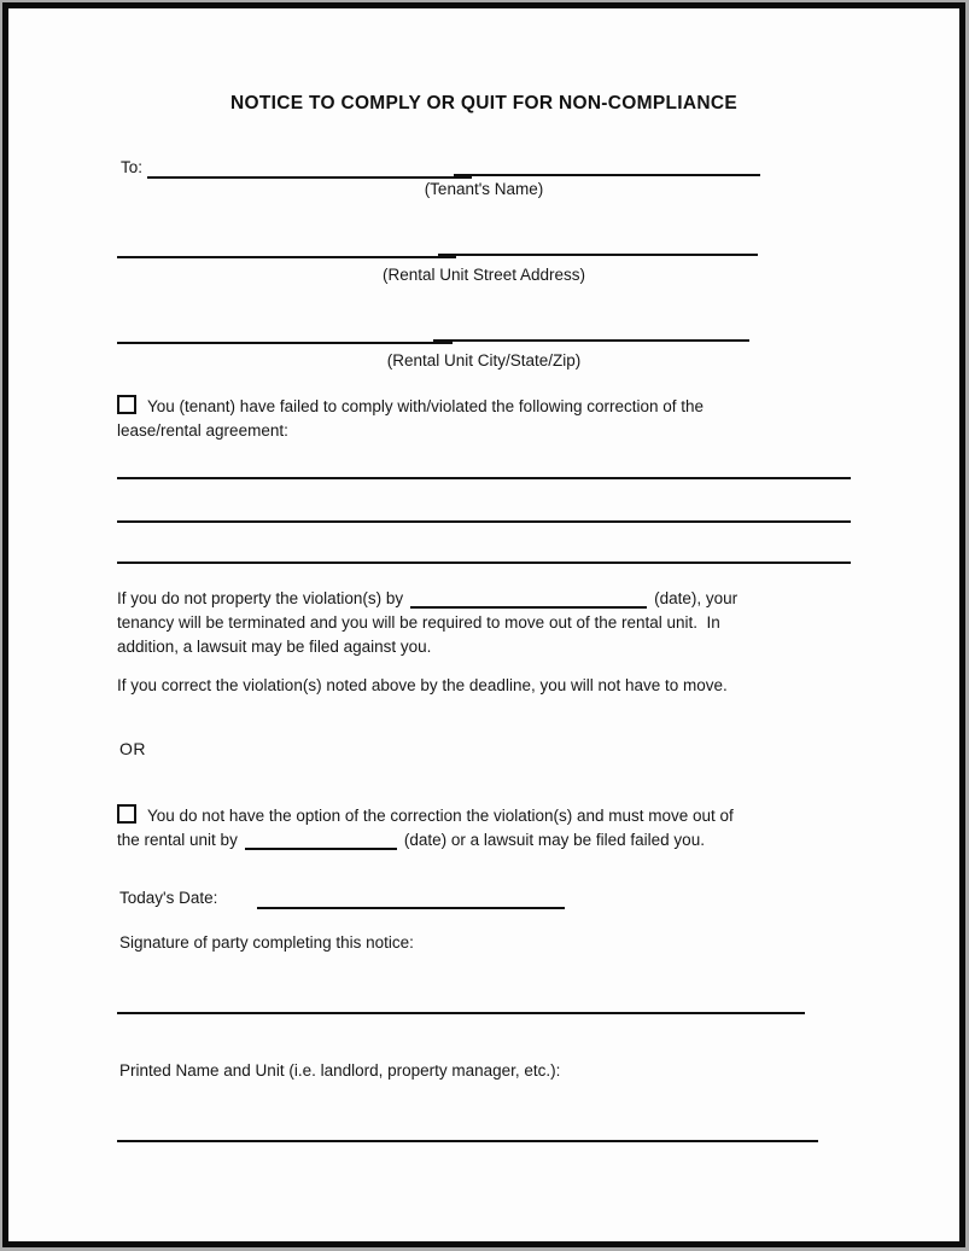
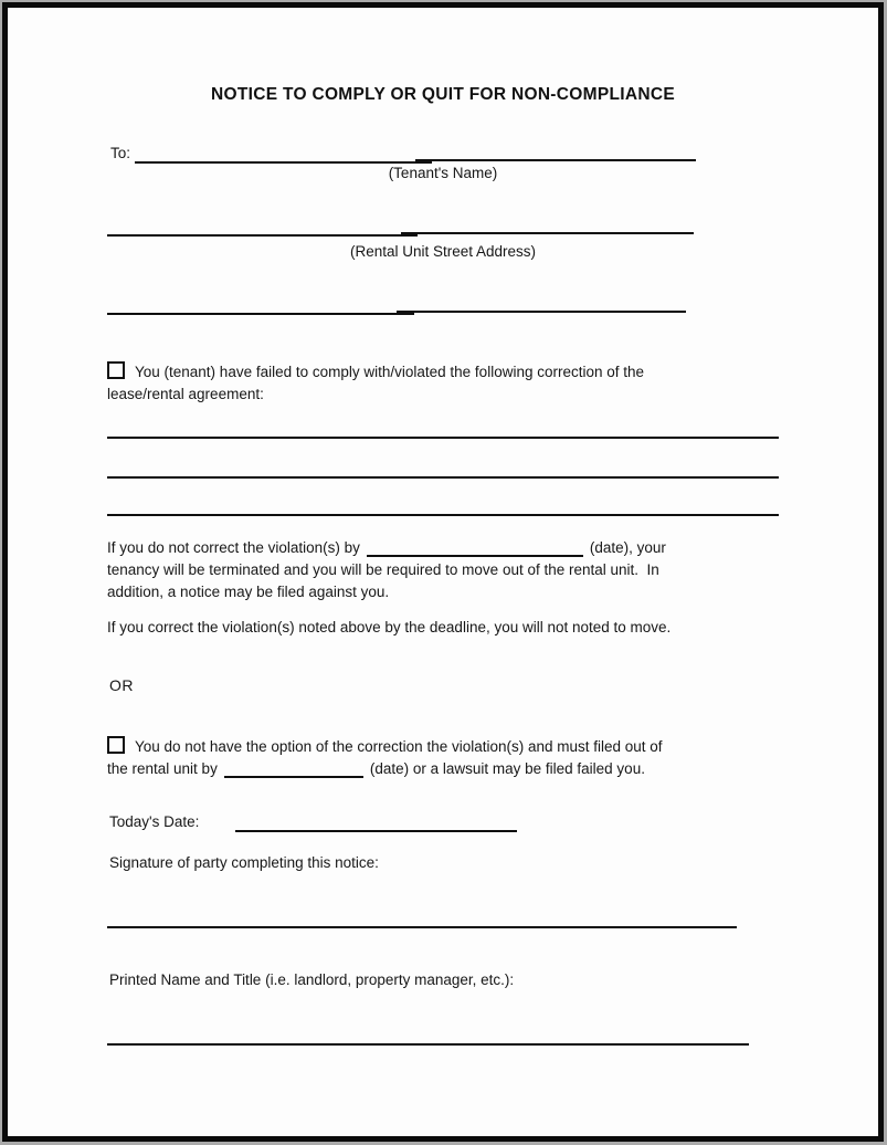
  NOTICE TO COMPLY OR QUIT FOR NON-COMPLIANCE
  To:
  (Tenant's Name)
  (Rental Unit Street Address)
- (Rental Unit City/State/Zip)
  You (tenant) have failed to comply with/violated the following correction of the
  lease/rental agreement:
- If you do not property the violation(s) by (date), your
+ If you do not correct the violation(s) by (date), your
  tenancy will be terminated and you will be required to move out of the rental unit. In
- addition, a lawsuit may be filed against you.
+ addition, a notice may be filed against you.
- If you correct the violation(s) noted above by the deadline, you will not have to move.
+ If you correct the violation(s) noted above by the deadline, you will not noted to move.
  OR
- You do not have the option of the correction the violation(s) and must move out of
+ You do not have the option of the correction the violation(s) and must filed out of
  the rental unit by (date) or a lawsuit may be filed failed you.
  Today's Date:
  Signature of party completing this notice:
- Printed Name and Unit (i.e. landlord, property manager, etc.):
+ Printed Name and Title (i.e. landlord, property manager, etc.):
